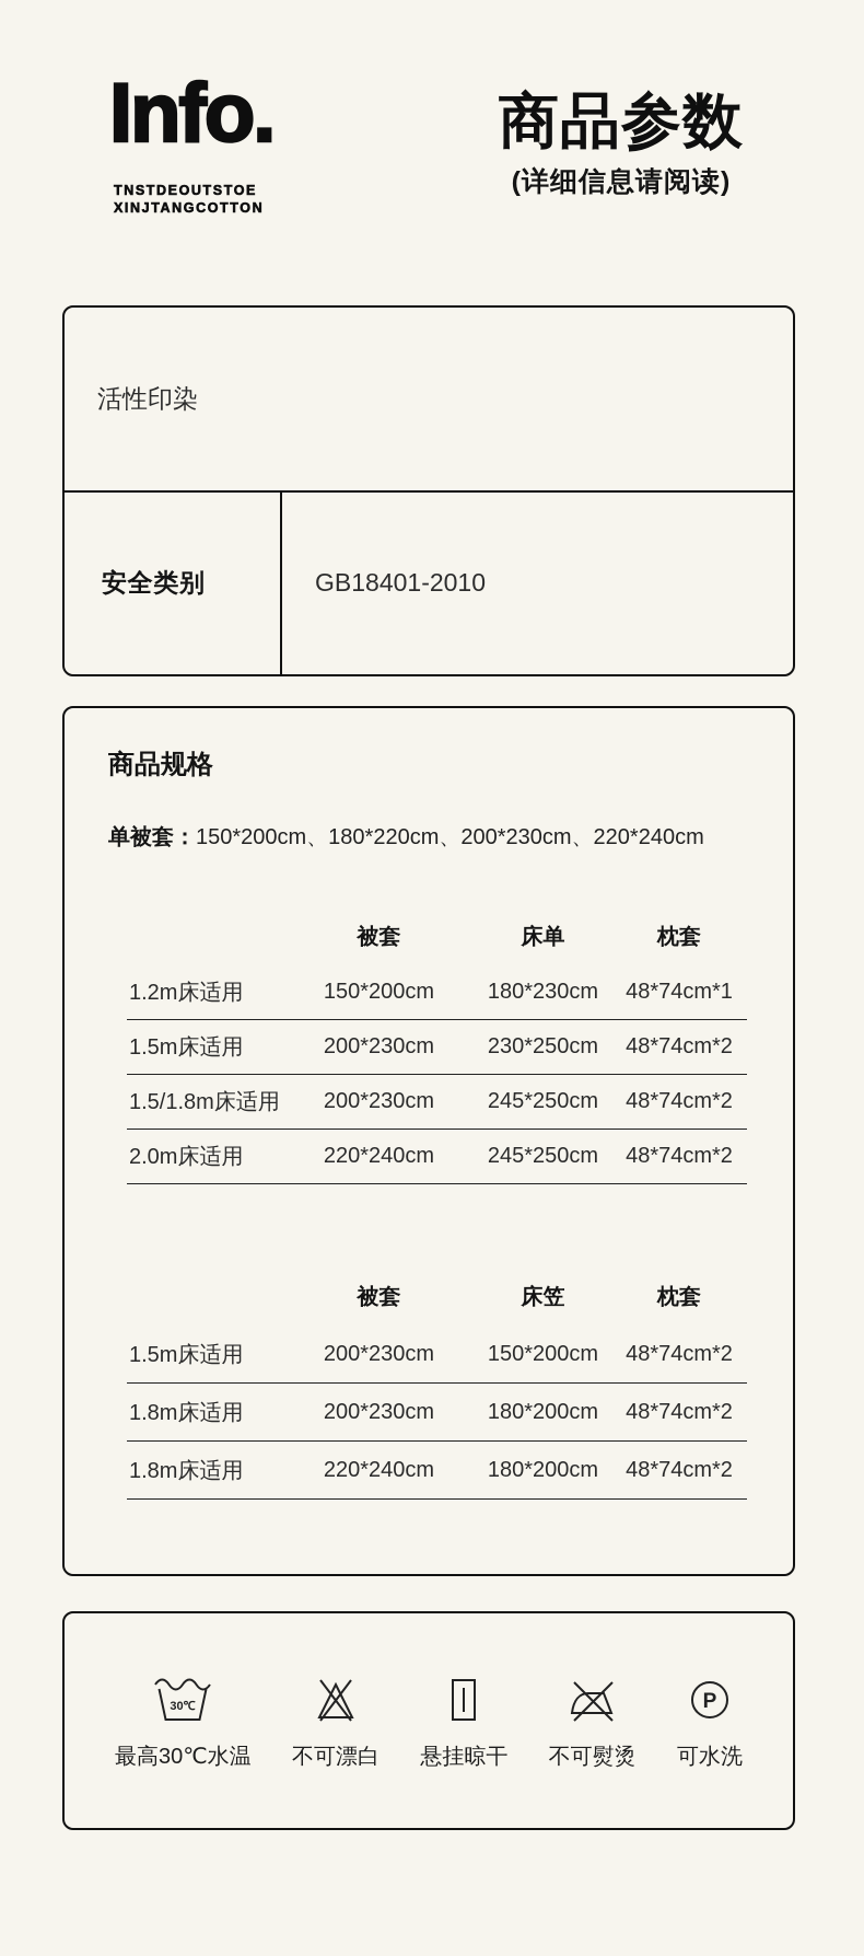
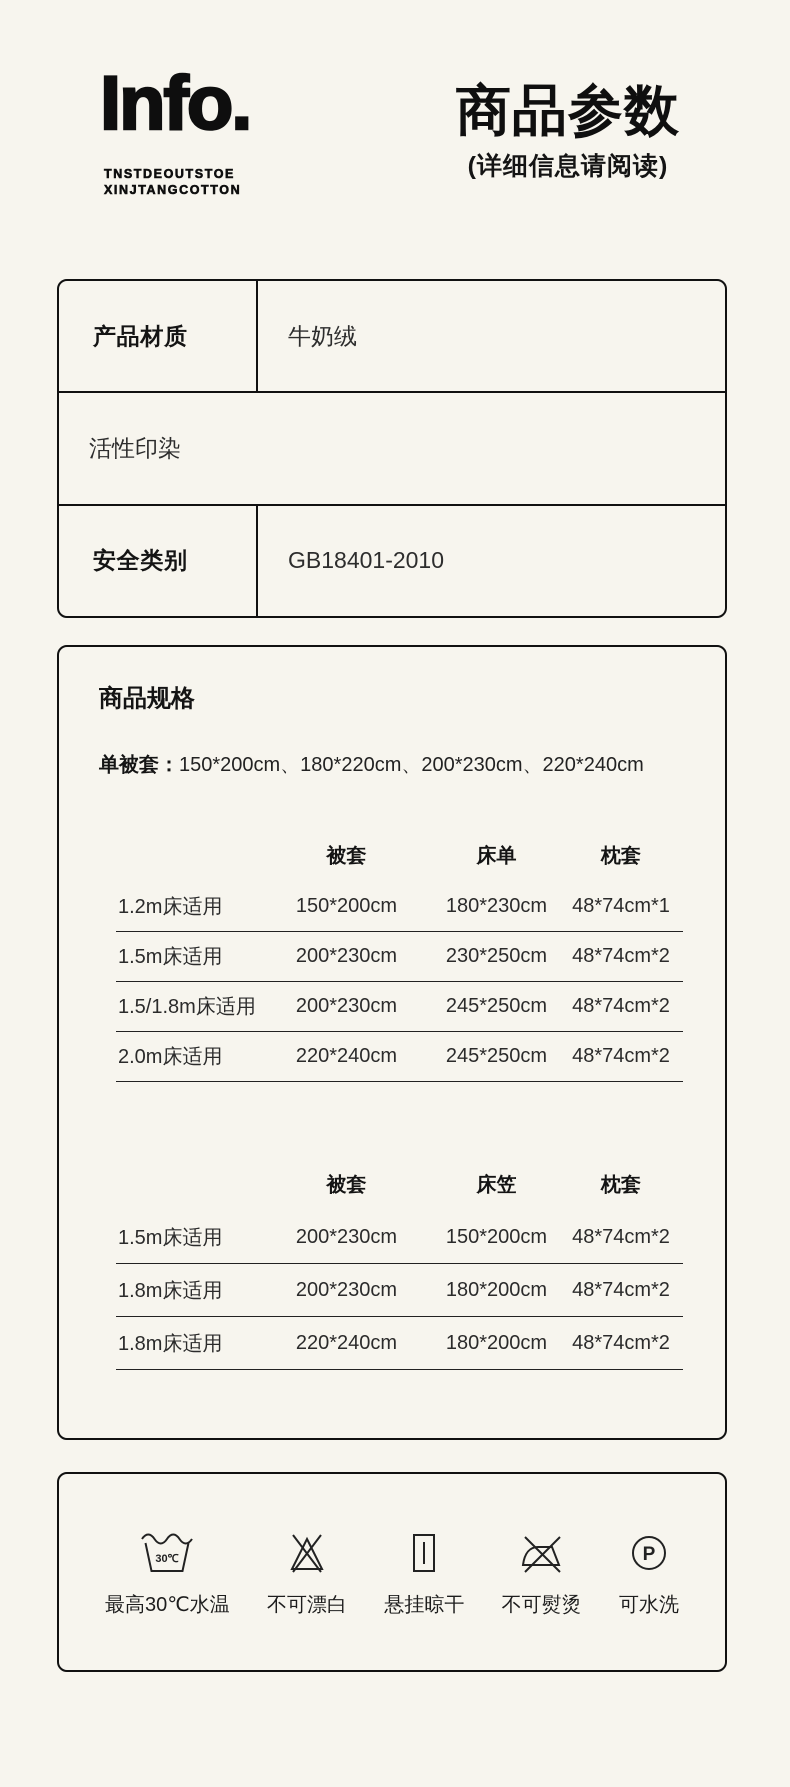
  Info.
  TNSTDEOUTSTOE
  XINJTANGCOTTON
  商品参数
  (详细信息请阅读)
+ 产品材质
+ 牛奶绒
  活性印染
  安全类别
  GB18401-2010
  商品规格
  单被套：150*200cm、180*220cm、200*230cm、220*240cm
  被套
  床单
  枕套
  1.2m床适用
  150*200cm
  180*230cm
  48*74cm*1
  1.5m床适用
  200*230cm
  230*250cm
  48*74cm*2
  1.5/1.8m床适用
  200*230cm
  245*250cm
  48*74cm*2
  2.0m床适用
  220*240cm
  245*250cm
  48*74cm*2
  被套
  床笠
  枕套
  1.5m床适用
  200*230cm
  150*200cm
  48*74cm*2
  1.8m床适用
  200*230cm
  180*200cm
  48*74cm*2
  1.8m床适用
  220*240cm
  180*200cm
  48*74cm*2
  30℃
  最高30℃水温
  不可漂白
  悬挂晾干
  不可熨烫
  P
  可水洗
